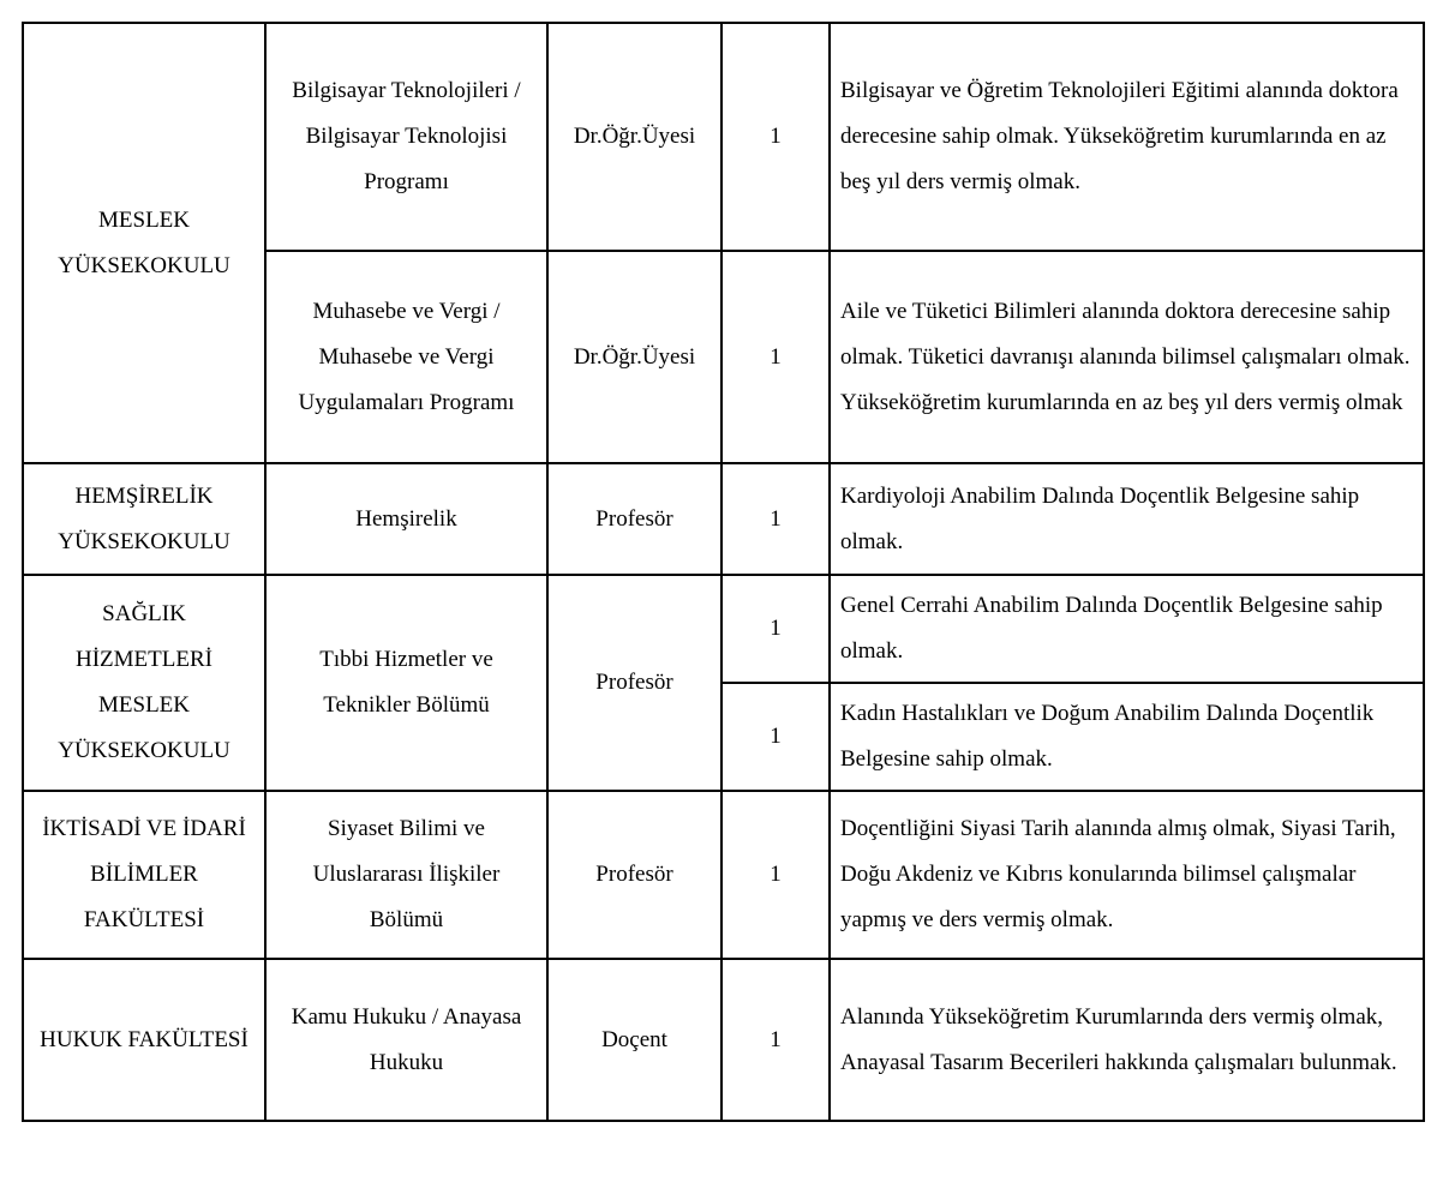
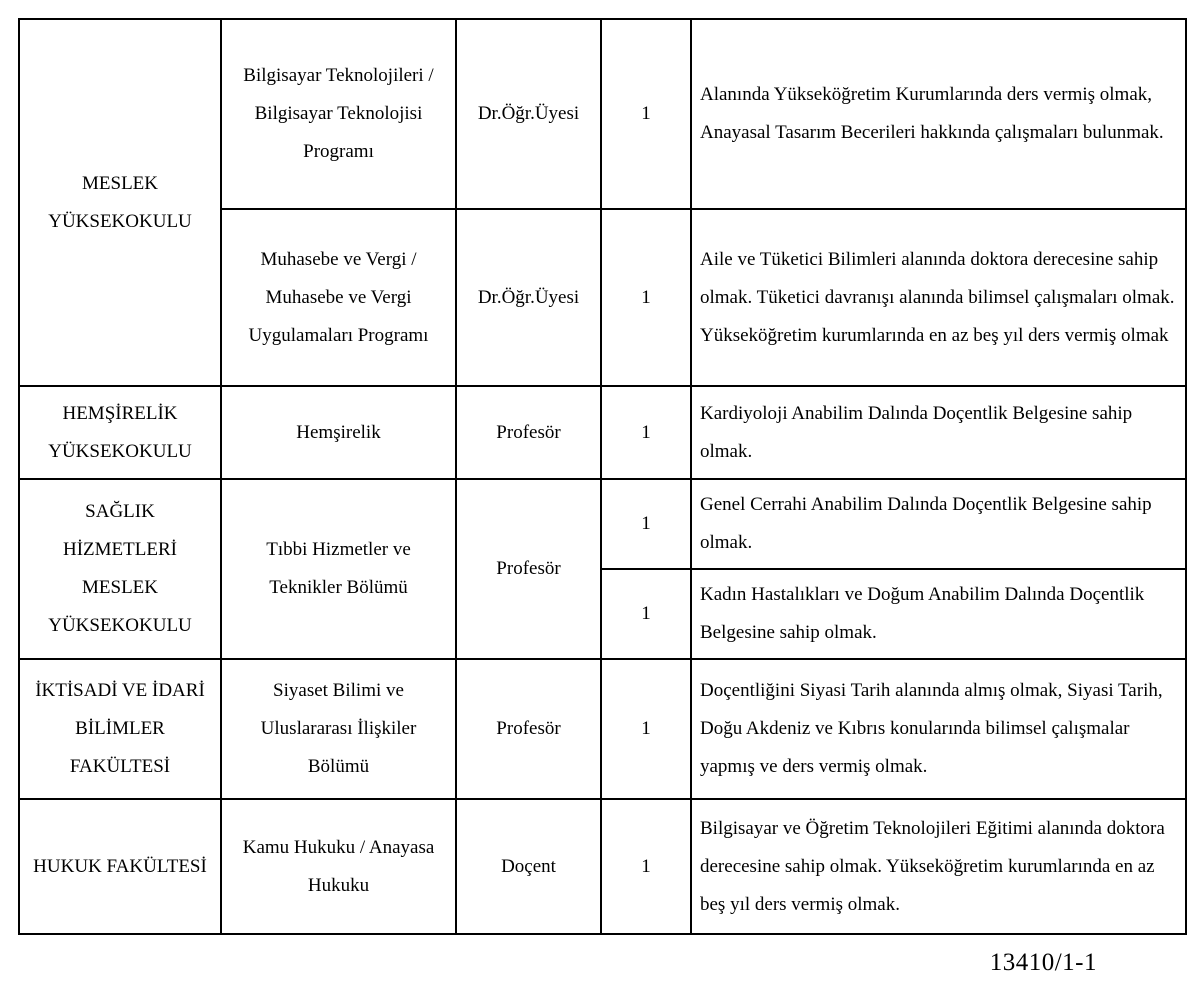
- MESLEK YÜKSEKOKULU	Bilgisayar Teknolojileri / Bilgisayar Teknolojisi Programı	Dr.Öğr.Üyesi	1	Bilgisayar ve Öğretim Teknolojileri Eğitimi alanında doktora derecesine sahip olmak. Yükseköğretim kurumlarında en az beş yıl ders vermiş olmak.
+ MESLEK YÜKSEKOKULU	Bilgisayar Teknolojileri / Bilgisayar Teknolojisi Programı	Dr.Öğr.Üyesi	1	Alanında Yükseköğretim Kurumlarında ders vermiş olmak, Anayasal Tasarım Becerileri hakkında çalışmaları bulunmak.
  Muhasebe ve Vergi / Muhasebe ve Vergi Uygulamaları Programı	Dr.Öğr.Üyesi	1	Aile ve Tüketici Bilimleri alanında doktora derecesine sahip olmak. Tüketici davranışı alanında bilimsel çalışmaları olmak. Yükseköğretim kurumlarında en az beş yıl ders vermiş olmak
  HEMŞİRELİK YÜKSEKOKULU	Hemşirelik	Profesör	1	Kardiyoloji Anabilim Dalında Doçentlik Belgesine sahip olmak.
  SAĞLIK HİZMETLERİ MESLEK YÜKSEKOKULU	Tıbbi Hizmetler ve Teknikler Bölümü	Profesör	1	Genel Cerrahi Anabilim Dalında Doçentlik Belgesine sahip olmak.
  1	Kadın Hastalıkları ve Doğum Anabilim Dalında Doçentlik Belgesine sahip olmak.
  İKTİSADİ VE İDARİ BİLİMLER FAKÜLTESİ	Siyaset Bilimi ve Uluslararası İlişkiler Bölümü	Profesör	1	Doçentliğini Siyasi Tarih alanında almış olmak, Siyasi Tarih, Doğu Akdeniz ve Kıbrıs konularında bilimsel çalışmalar yapmış ve ders vermiş olmak.
- HUKUK FAKÜLTESİ	Kamu Hukuku / Anayasa Hukuku	Doçent	1	Alanında Yükseköğretim Kurumlarında ders vermiş olmak, Anayasal Tasarım Becerileri hakkında çalışmaları bulunmak.
+ HUKUK FAKÜLTESİ	Kamu Hukuku / Anayasa Hukuku	Doçent	1	Bilgisayar ve Öğretim Teknolojileri Eğitimi alanında doktora derecesine sahip olmak. Yükseköğretim kurumlarında en az beş yıl ders vermiş olmak.
+ 13410/1-1
